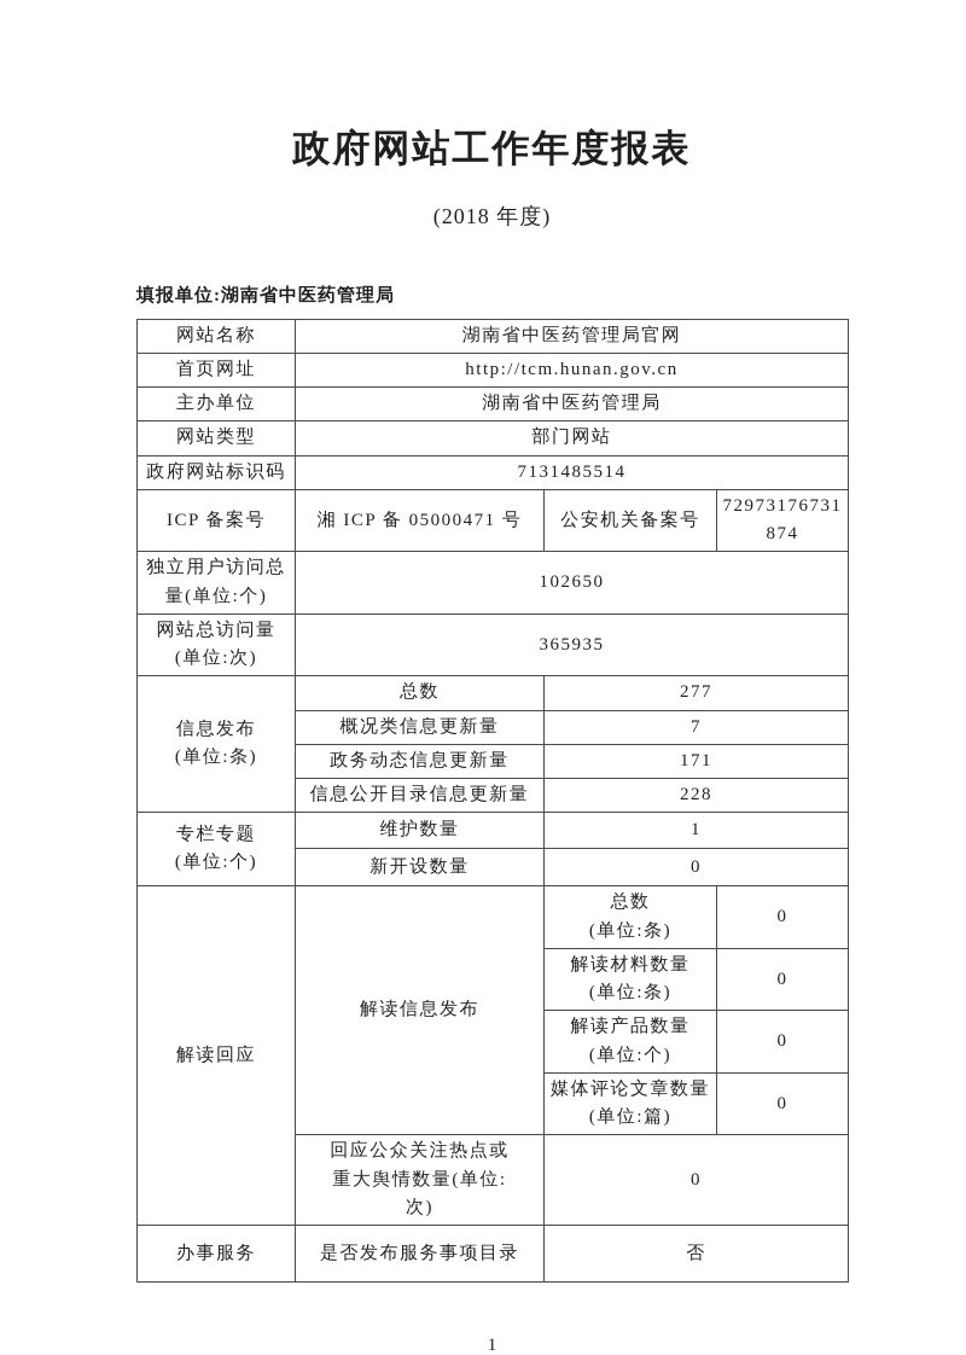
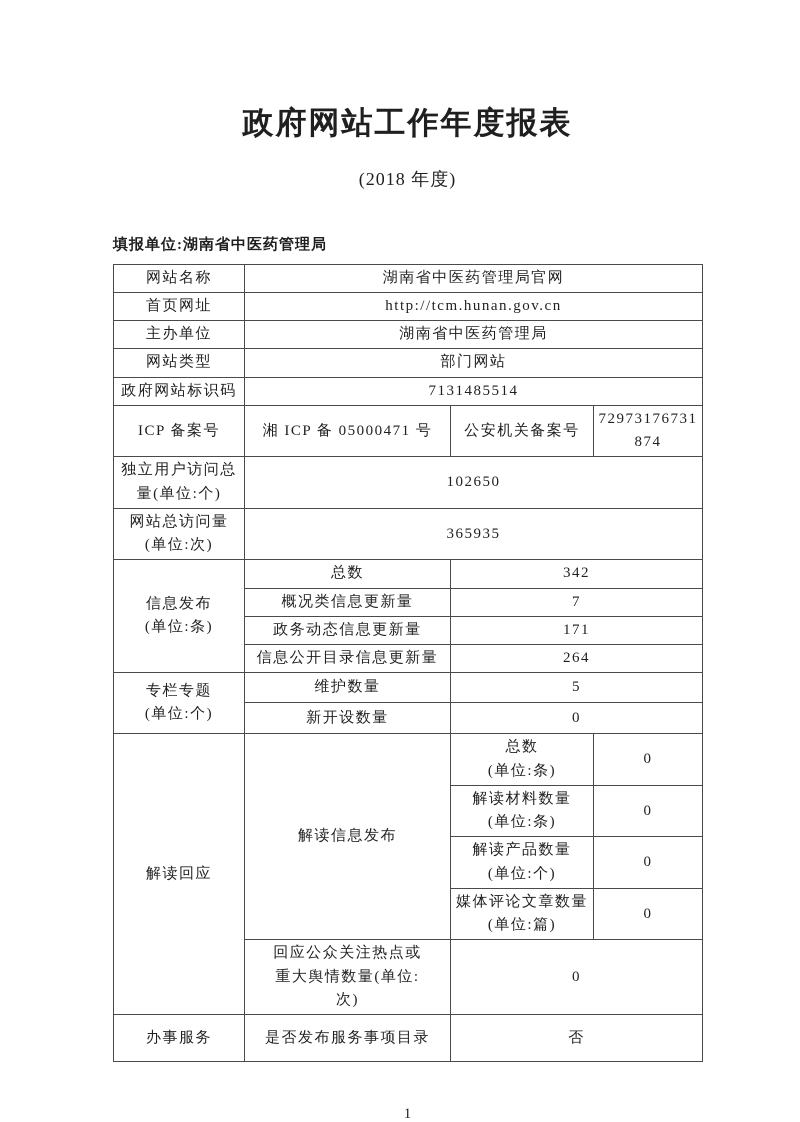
  政府网站工作年度报表
  (2018 年度)
  填报单位:湖南省中医药管理局
  网站名称	湖南省中医药管理局官网
  首页网址	http://tcm.hunan.gov.cn
  主办单位	湖南省中医药管理局
  网站类型	部门网站
  政府网站标识码	7131485514
  ICP 备案号	湘 ICP 备 05000471 号	公安机关备案号	72973176731874
  独立用户访问总 量(单位:个)	102650
  网站总访问量 (单位:次)	365935
- 信息发布 (单位:条)	总数	277
+ 信息发布 (单位:条)	总数	342
  概况类信息更新量	7
  政务动态信息更新量	171
- 信息公开目录信息更新量	228
+ 信息公开目录信息更新量	264
- 专栏专题 (单位:个)	维护数量	1
+ 专栏专题 (单位:个)	维护数量	5
  新开设数量	0
  解读回应	解读信息发布	总数 (单位:条)	0
  解读材料数量 (单位:条)	0
  解读产品数量 (单位:个)	0
  媒体评论文章数量 (单位:篇)	0
  回应公众关注热点或 重大舆情数量(单位: 次)	0
  办事服务	是否发布服务事项目录	否
  1
